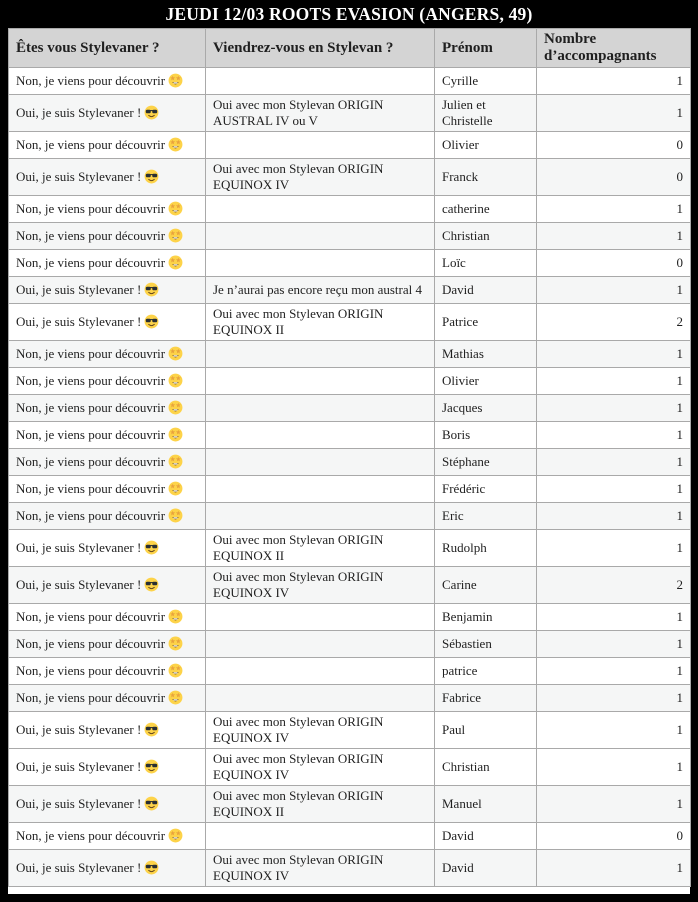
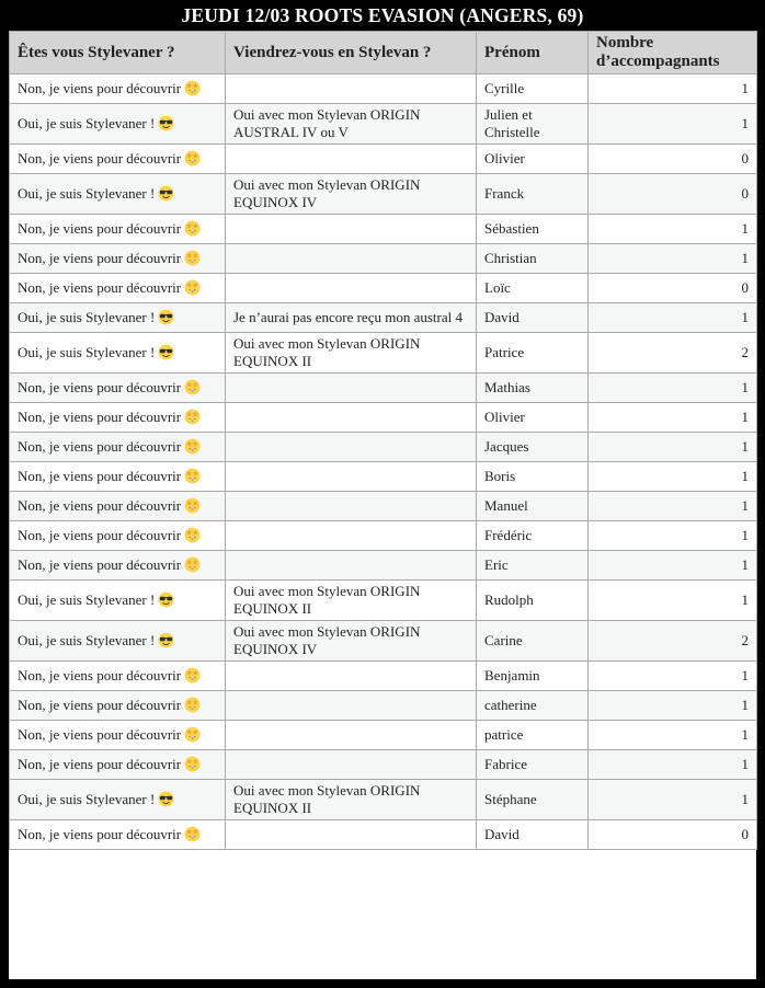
- JEUDI 12/03 ROOTS EVASION (ANGERS, 49)
+ JEUDI 12/03 ROOTS EVASION (ANGERS, 69)
  Êtes vous Stylevaner ?	Viendrez-vous en Stylevan ?	Prénom	Nombre d’accompagnants
  Non, je viens pour découvrir		Cyrille	1
  Oui, je suis Stylevaner !	Oui avec mon Stylevan ORIGINAUSTRAL IV ou V	Julien etChristelle	1
  Non, je viens pour découvrir		Olivier	0
  Oui, je suis Stylevaner !	Oui avec mon Stylevan ORIGINEQUINOX IV	Franck	0
- Non, je viens pour découvrir		catherine	1
+ Non, je viens pour découvrir		Sébastien	1
  Non, je viens pour découvrir		Christian	1
  Non, je viens pour découvrir		Loïc	0
  Oui, je suis Stylevaner !	Je n’aurai pas encore reçu mon austral 4	David	1
  Oui, je suis Stylevaner !	Oui avec mon Stylevan ORIGINEQUINOX II	Patrice	2
  Non, je viens pour découvrir		Mathias	1
  Non, je viens pour découvrir		Olivier	1
  Non, je viens pour découvrir		Jacques	1
  Non, je viens pour découvrir		Boris	1
- Non, je viens pour découvrir		Stéphane	1
+ Non, je viens pour découvrir		Manuel	1
  Non, je viens pour découvrir		Frédéric	1
  Non, je viens pour découvrir		Eric	1
  Oui, je suis Stylevaner !	Oui avec mon Stylevan ORIGINEQUINOX II	Rudolph	1
  Oui, je suis Stylevaner !	Oui avec mon Stylevan ORIGINEQUINOX IV	Carine	2
  Non, je viens pour découvrir		Benjamin	1
- Non, je viens pour découvrir		Sébastien	1
+ Non, je viens pour découvrir		catherine	1
  Non, je viens pour découvrir		patrice	1
  Non, je viens pour découvrir		Fabrice	1
- Oui, je suis Stylevaner !	Oui avec mon Stylevan ORIGINEQUINOX IV	Paul	1
- Oui, je suis Stylevaner !	Oui avec mon Stylevan ORIGINEQUINOX IV	Christian	1
- Oui, je suis Stylevaner !	Oui avec mon Stylevan ORIGINEQUINOX II	Manuel	1
+ Oui, je suis Stylevaner !	Oui avec mon Stylevan ORIGINEQUINOX II	Stéphane	1
  Non, je viens pour découvrir		David	0
- Oui, je suis Stylevaner !	Oui avec mon Stylevan ORIGINEQUINOX IV	David	1
